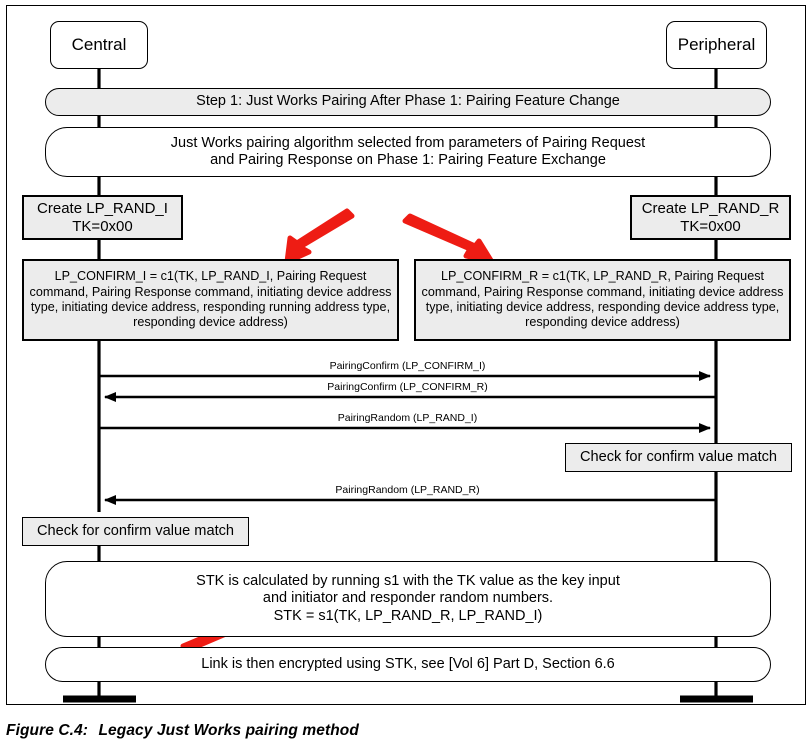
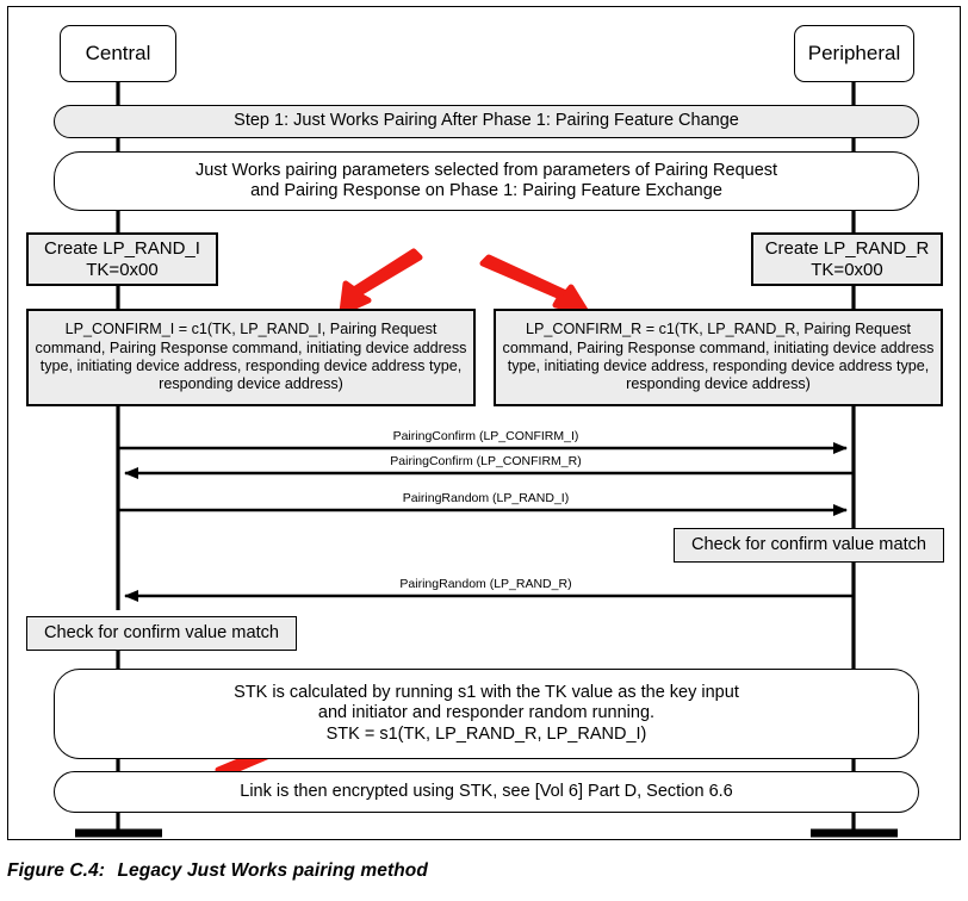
  Central
  Peripheral
  Step 1: Just Works Pairing After Phase 1: Pairing Feature Change
- Just Works pairing algorithm selected from parameters of Pairing Request
+ Just Works pairing parameters selected from parameters of Pairing Request
  and Pairing Response on Phase 1: Pairing Feature Exchange
  Create LP_RAND_I
  TK=0x00
  Create LP_RAND_R
  TK=0x00
- LP_CONFIRM_I = c1(TK, LP_RAND_I, Pairing Request command, Pairing Response command, initiating device address type, initiating device address, responding running address type, responding device address)
+ LP_CONFIRM_I = c1(TK, LP_RAND_I, Pairing Request command, Pairing Response command, initiating device address type, initiating device address, responding device address type, responding device address)
  LP_CONFIRM_R = c1(TK, LP_RAND_R, Pairing Request command, Pairing Response command, initiating device address type, initiating device address, responding device address type, responding device address)
  PairingConfirm (LP_CONFIRM_I)
  PairingConfirm (LP_CONFIRM_R)
  PairingRandom (LP_RAND_I)
  PairingRandom (LP_RAND_R)
  Check for confirm value match
  Check for confirm value match
  STK is calculated by running s1 with the TK value as the key input
- and initiator and responder random numbers.
+ and initiator and responder random running.
  STK = s1(TK, LP_RAND_R, LP_RAND_I)
  Link is then encrypted using STK, see [Vol 6] Part D, Section 6.6
  Figure C.4: Legacy Just Works pairing method
